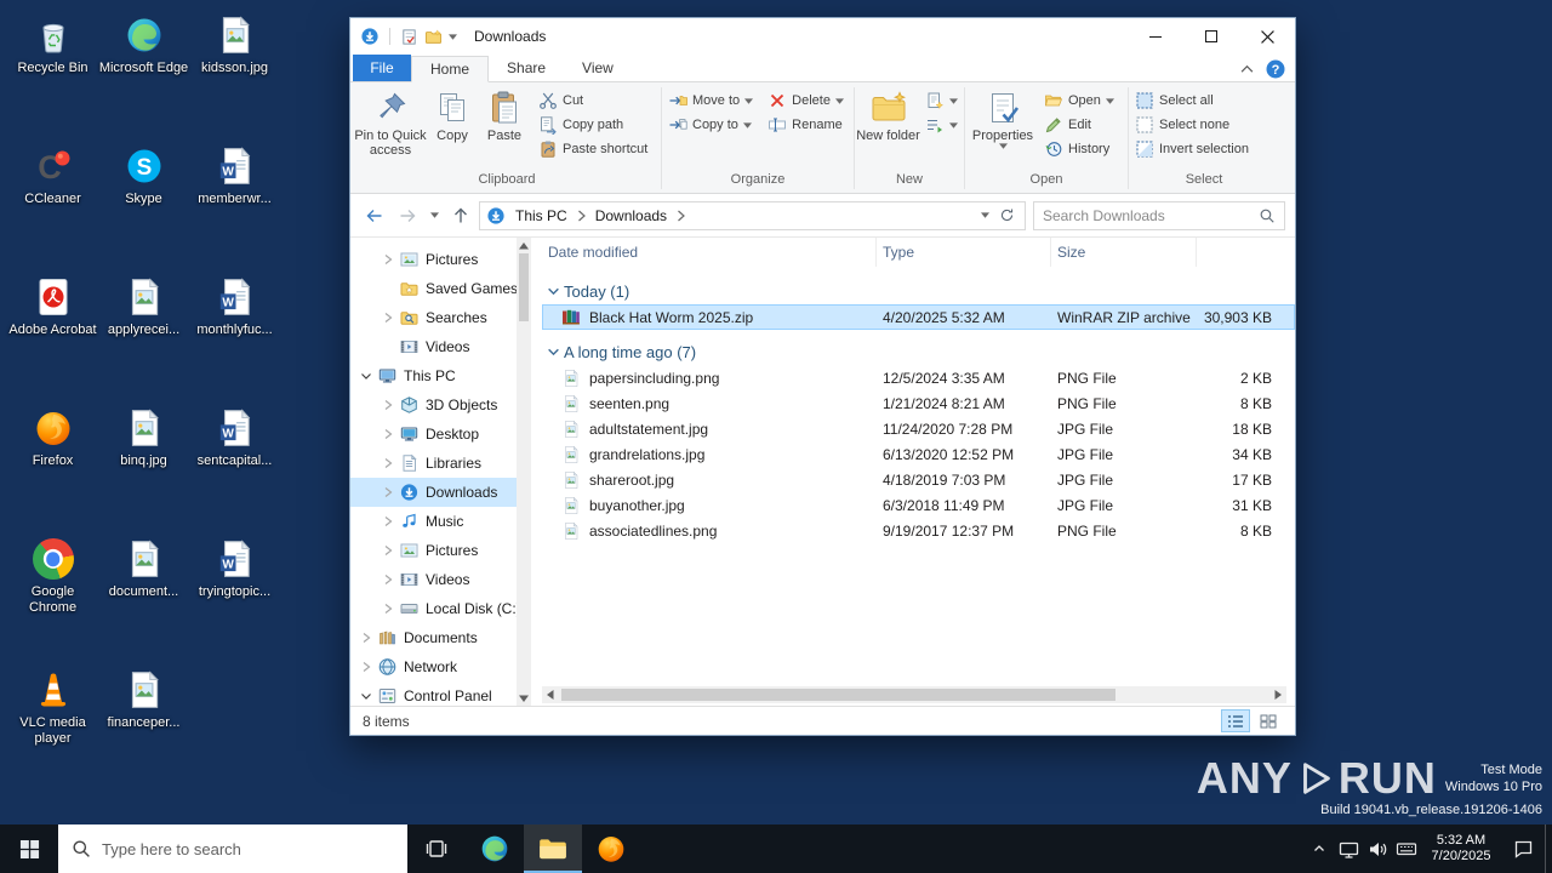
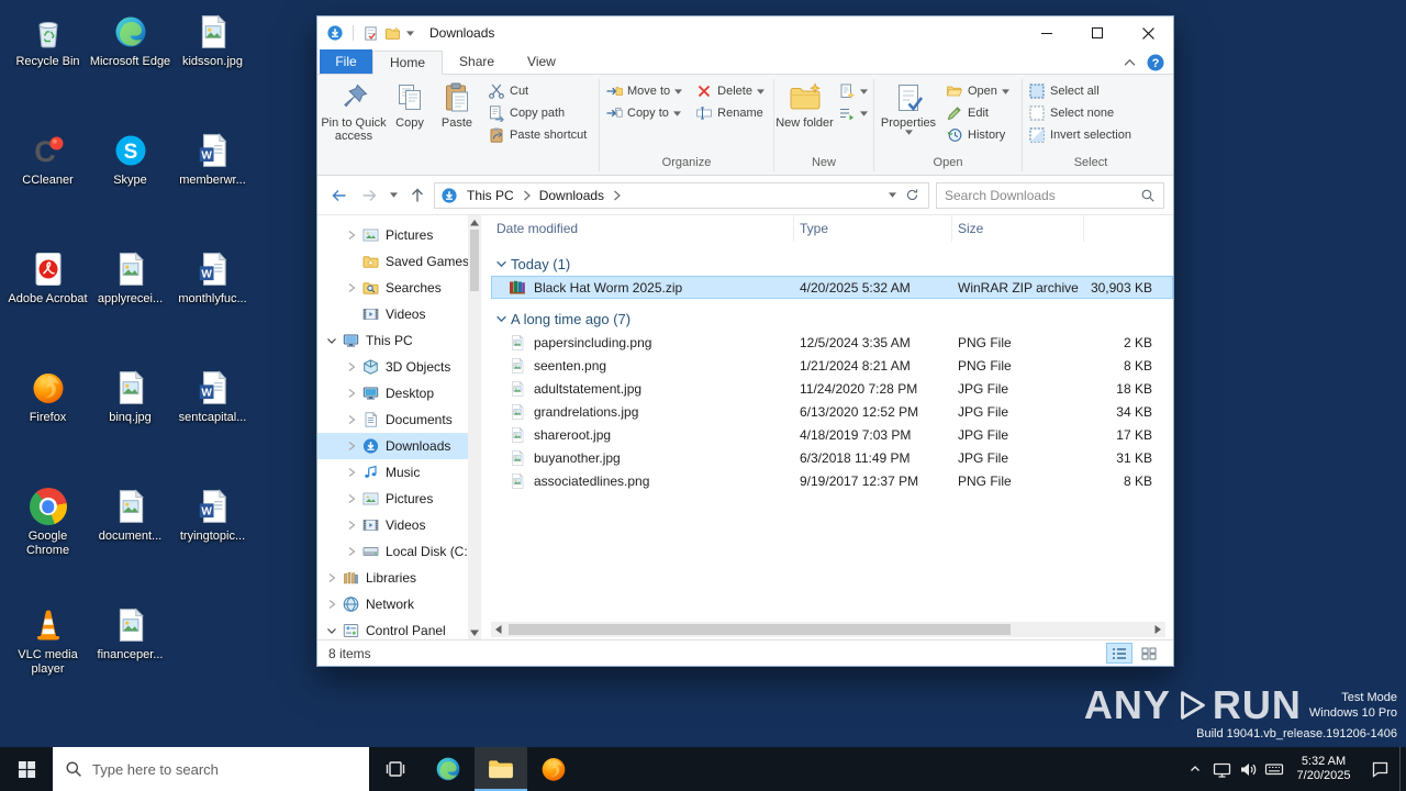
  Recycle Bin
  C
  CCleaner
  Adobe Acrobat
  Firefox
  Google Chrome
  VLC media player
  Microsoft Edge
  S
  Skype
  applyrecei...
  binq.jpg
  document...
  financeper...
  kidsson.jpg
  W
  memberwr...
  W
  monthlyfuc...
  W
  sentcapital...
  W
  tryingtopic...
  Downloads
  File
  Home
  Share
  View
  ?
  Pin to Quick access
  Copy
  Paste
  Cut
  Copy path
  Paste shortcut
- Clipboard
  Move to
  Copy to
  Delete
  Rename
  Organize
  New folder
  New
  Properties
  Open
  Edit
  History
  Open
  Select all
  Select none
  Invert selection
  Select
  This PC
  Downloads
  Search Downloads
  Pictures
  Saved Games
  Searches
  Videos
  This PC
  3D Objects
  Desktop
- Libraries
+ Documents
  Downloads
  Music
  Pictures
  Videos
  Local Disk (C:
- Documents
+ Libraries
  Network
  Control Panel
  Date modified
  Type
  Size
  Today (1)
  Black Hat Worm 2025.zip
  4/20/2025 5:32 AM
  WinRAR ZIP archive
  30,903 KB
  A long time ago (7)
  papersincluding.png
  12/5/2024 3:35 AM
  PNG File
  2 KB
  seenten.png
  1/21/2024 8:21 AM
  PNG File
  8 KB
  adultstatement.jpg
  11/24/2020 7:28 PM
  JPG File
  18 KB
  grandrelations.jpg
  6/13/2020 12:52 PM
  JPG File
  34 KB
  shareroot.jpg
  4/18/2019 7:03 PM
  JPG File
  17 KB
  buyanother.jpg
  6/3/2018 11:49 PM
  JPG File
  31 KB
  associatedlines.png
  9/19/2017 12:37 PM
  PNG File
  8 KB
  8 items
  ANY
  RUN
  Test Mode
  Windows 10 Pro
  Build 19041.vb_release.191206-1406
  Type here to search
  5:32 AM
  7/20/2025
